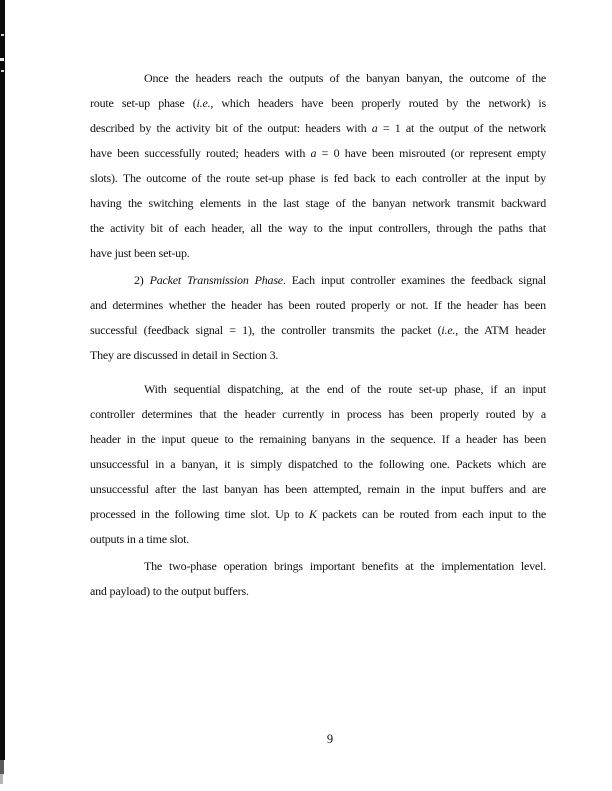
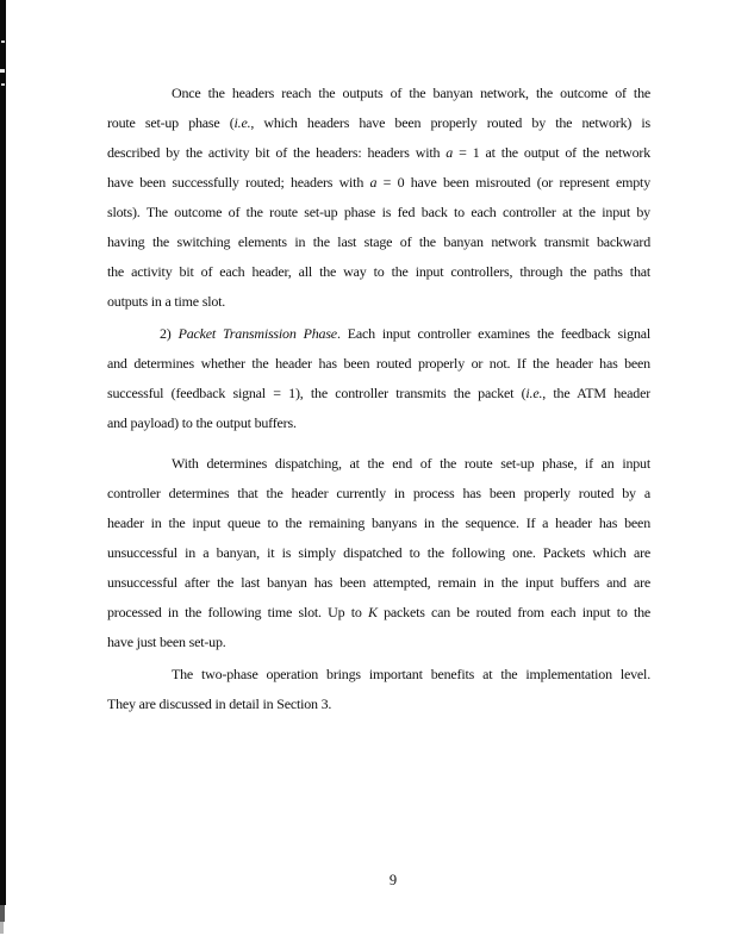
- Once the headers reach the outputs of the banyan banyan, the outcome of the
+ Once the headers reach the outputs of the banyan network, the outcome of the
  route set-up phase (i.e., which headers have been properly routed by the network) is
- described by the activity bit of the output: headers with a = 1 at the output of the network
+ described by the activity bit of the headers: headers with a = 1 at the output of the network
  have been successfully routed; headers with a = 0 have been misrouted (or represent empty
  slots). The outcome of the route set-up phase is fed back to each controller at the input by
  having the switching elements in the last stage of the banyan network transmit backward
  the activity bit of each header, all the way to the input controllers, through the paths that
- have just been set-up.
+ outputs in a time slot.
  2) Packet Transmission Phase. Each input controller examines the feedback signal
  and determines whether the header has been routed properly or not. If the header has been
  successful (feedback signal = 1), the controller transmits the packet (i.e., the ATM header
- They are discussed in detail in Section 3.
+ and payload) to the output buffers.
- With sequential dispatching, at the end of the route set-up phase, if an input
+ With determines dispatching, at the end of the route set-up phase, if an input
  controller determines that the header currently in process has been properly routed by a
  header in the input queue to the remaining banyans in the sequence. If a header has been
  unsuccessful in a banyan, it is simply dispatched to the following one. Packets which are
  unsuccessful after the last banyan has been attempted, remain in the input buffers and are
  processed in the following time slot. Up to K packets can be routed from each input to the
- outputs in a time slot.
+ have just been set-up.
  The two-phase operation brings important benefits at the implementation level.
- and payload) to the output buffers.
+ They are discussed in detail in Section 3.
  9
